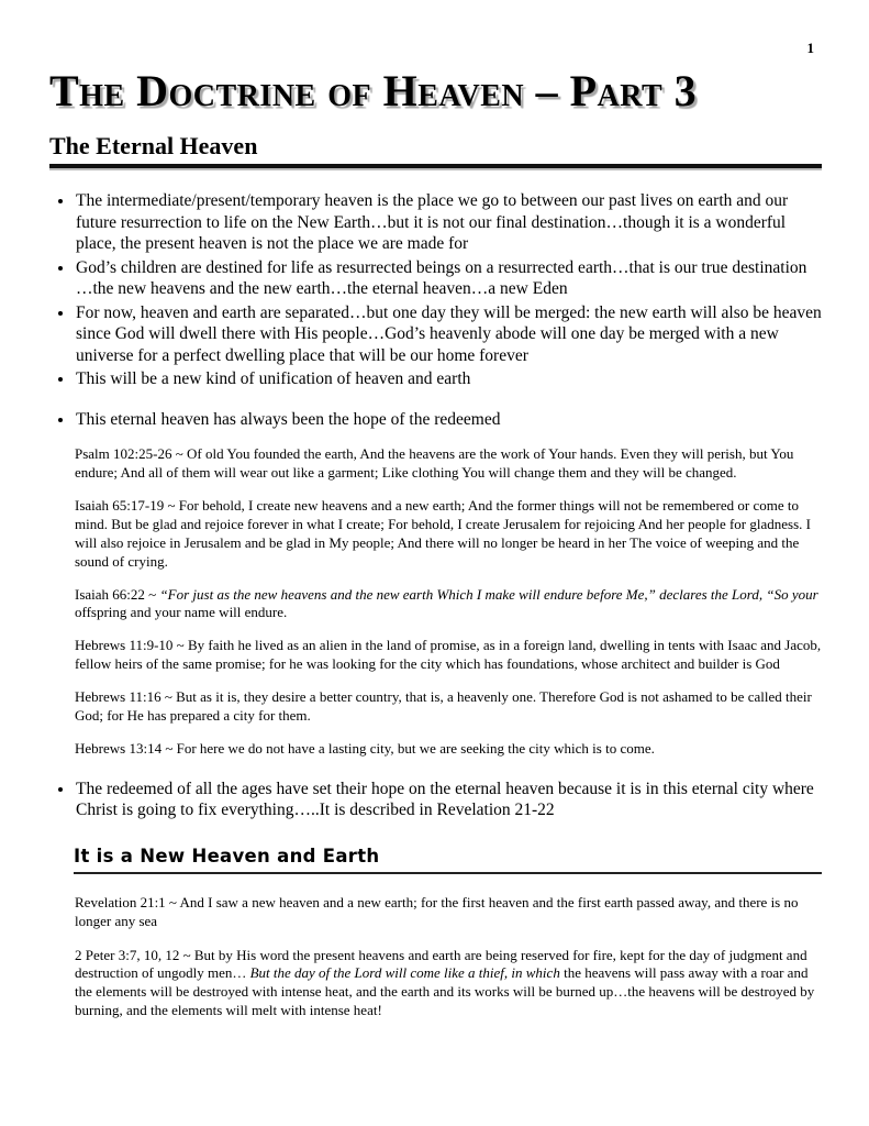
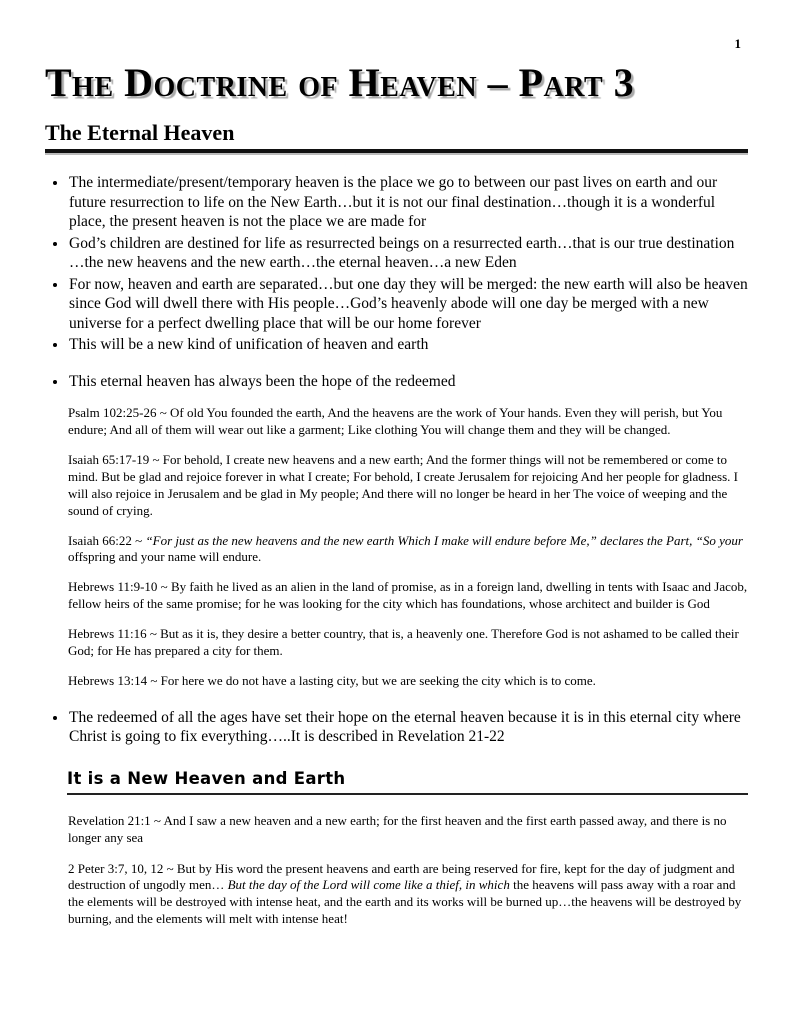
  1
  The Doctrine of Heaven – Part 3
  The Eternal Heaven
  The intermediate/present/temporary heaven is the place we go to between our past lives on earth and our future resurrection to life on the New Earth…but it is not our final destination…though it is a wonderful place, the present heaven is not the place we are made for
  God’s children are destined for life as resurrected beings on a resurrected earth…that is our true destination …the new heavens and the new earth…the eternal heaven…a new Eden
  For now, heaven and earth are separated…but one day they will be merged: the new earth will also be heaven since God will dwell there with His people…God’s heavenly abode will one day be merged with a new universe for a perfect dwelling place that will be our home forever
  This will be a new kind of unification of heaven and earth
  This eternal heaven has always been the hope of the redeemed
  Psalm 102:25-26 ~ Of old You founded the earth, And the heavens are the work of Your hands. Even they will perish, but You endure; And all of them will wear out like a garment; Like clothing You will change them and they will be changed.
  Isaiah 65:17-19 ~ For behold, I create new heavens and a new earth; And the former things will not be remembered or come to mind. But be glad and rejoice forever in what I create; For behold, I create Jerusalem for rejoicing And her people for gladness. I will also rejoice in Jerusalem and be glad in My people; And there will no longer be heard in her The voice of weeping and the sound of crying.
- Isaiah 66:22 ~ “For just as the new heavens and the new earth Which I make will endure before Me,” declares the Lord, “So your offspring and your name will endure.
+ Isaiah 66:22 ~ “For just as the new heavens and the new earth Which I make will endure before Me,” declares the Part, “So your offspring and your name will endure.
  Hebrews 11:9-10 ~ By faith he lived as an alien in the land of promise, as in a foreign land, dwelling in tents with Isaac and Jacob, fellow heirs of the same promise; for he was looking for the city which has foundations, whose architect and builder is God
  Hebrews 11:16 ~ But as it is, they desire a better country, that is, a heavenly one. Therefore God is not ashamed to be called their God; for He has prepared a city for them.
  Hebrews 13:14 ~ For here we do not have a lasting city, but we are seeking the city which is to come.
  The redeemed of all the ages have set their hope on the eternal heaven because it is in this eternal city where Christ is going to fix everything…..It is described in Revelation 21-22
  It is a New Heaven and Earth
  Revelation 21:1 ~ And I saw a new heaven and a new earth; for the first heaven and the first earth passed away, and there is no longer any sea
  2 Peter 3:7, 10, 12 ~ But by His word the present heavens and earth are being reserved for fire, kept for the day of judgment and destruction of ungodly men… But the day of the Lord will come like a thief, in which the heavens will pass away with a roar and the elements will be destroyed with intense heat, and the earth and its works will be burned up…the heavens will be destroyed by burning, and the elements will melt with intense heat!
